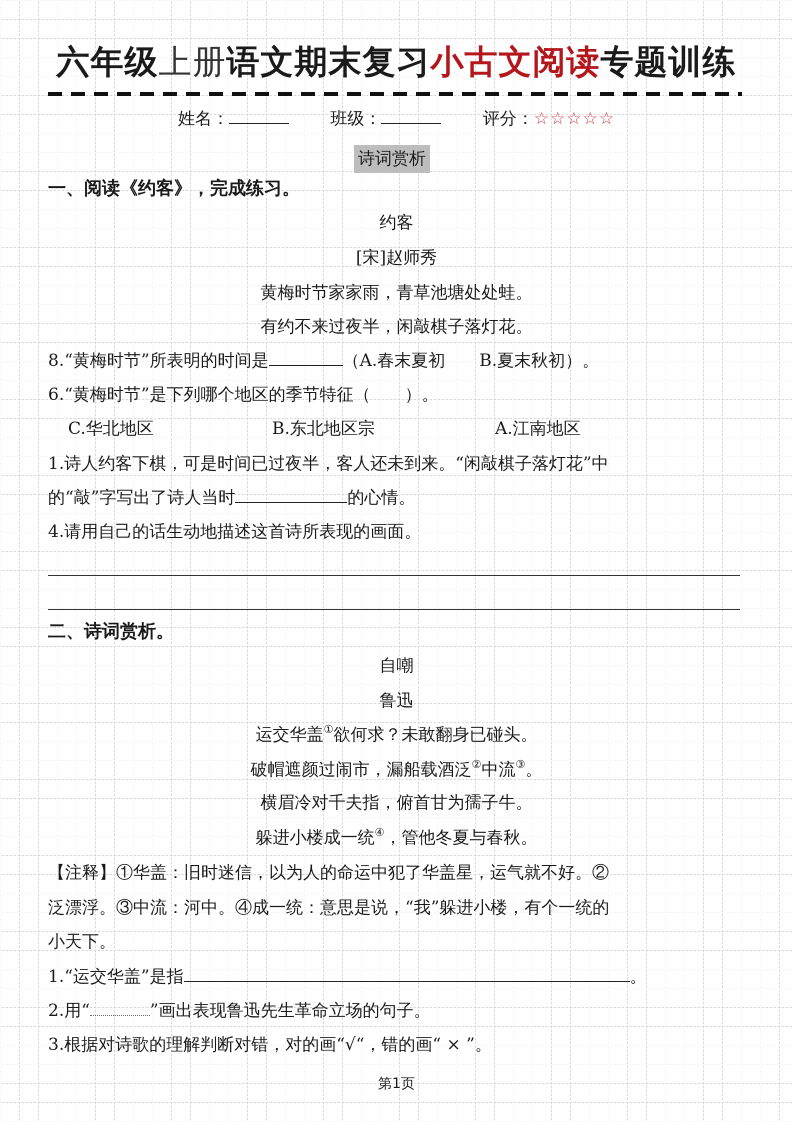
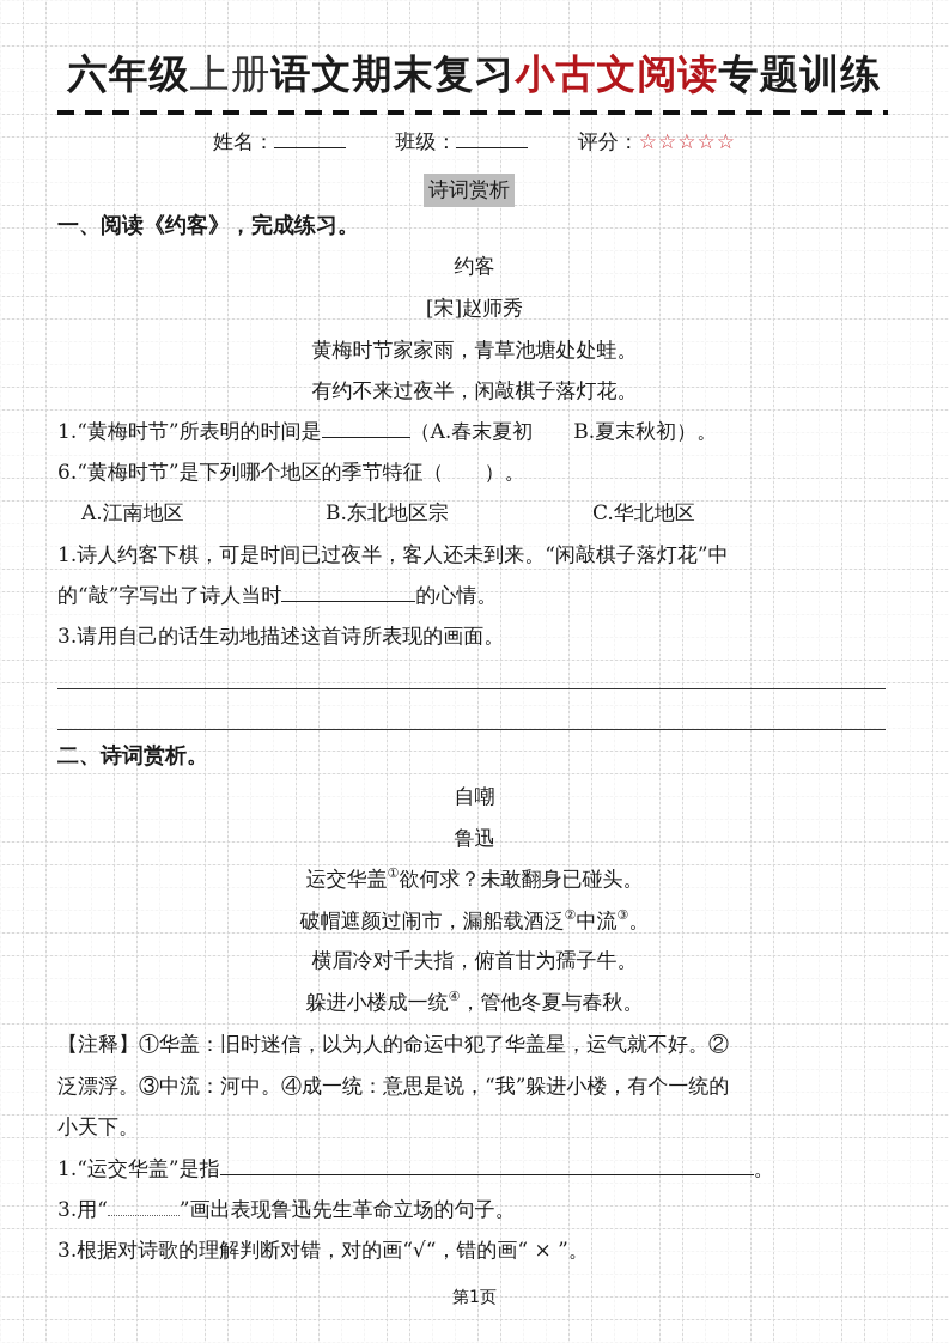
  六年级上册语文期末复习小古文阅读专题训练
  姓名： 班级： 评分：☆☆☆☆☆
  诗词赏析
  一、阅读《约客》，完成练习。
  约客
  [宋]赵师秀
  黄梅时节家家雨，青草池塘处处蛙。
  有约不来过夜半，闲敲棋子落灯花。
- 8.“黄梅时节”所表明的时间是 （A.春末夏初 B.夏末秋初）。
+ 1.“黄梅时节”所表明的时间是 （A.春末夏初 B.夏末秋初）。
  6.“黄梅时节”是下列哪个地区的季节特征（ ）。
- C.华北地区
+ A.江南地区
  B.东北地区宗
- A.江南地区
+ C.华北地区
  1.诗人约客下棋，可是时间已过夜半，客人还未到来。“闲敲棋子落灯花”中
  的“敲”字写出了诗人当时 的心情。
- 4.请用自己的话生动地描述这首诗所表现的画面。
+ 3.请用自己的话生动地描述这首诗所表现的画面。
  二、诗词赏析。
  自嘲
  鲁迅
  运交华盖①欲何求？未敢翻身已碰头。
  破帽遮颜过闹市，漏船载酒泛②中流③。
  横眉冷对千夫指，俯首甘为孺子牛。
  躲进小楼成一统④，管他冬夏与春秋。
  【注释】①华盖：旧时迷信，以为人的命运中犯了华盖星，运气就不好。②
  泛漂浮。③中流：河中。④成一统：意思是说，“我”躲进小楼，有个一统的
  小天下。
  1.“运交华盖”是指 。
- 2.用“ ”画出表现鲁迅先生革命立场的句子。
+ 3.用“ ”画出表现鲁迅先生革命立场的句子。
  3.根据对诗歌的理解判断对错，对的画“√“，错的画“ × ”。
  第1页
